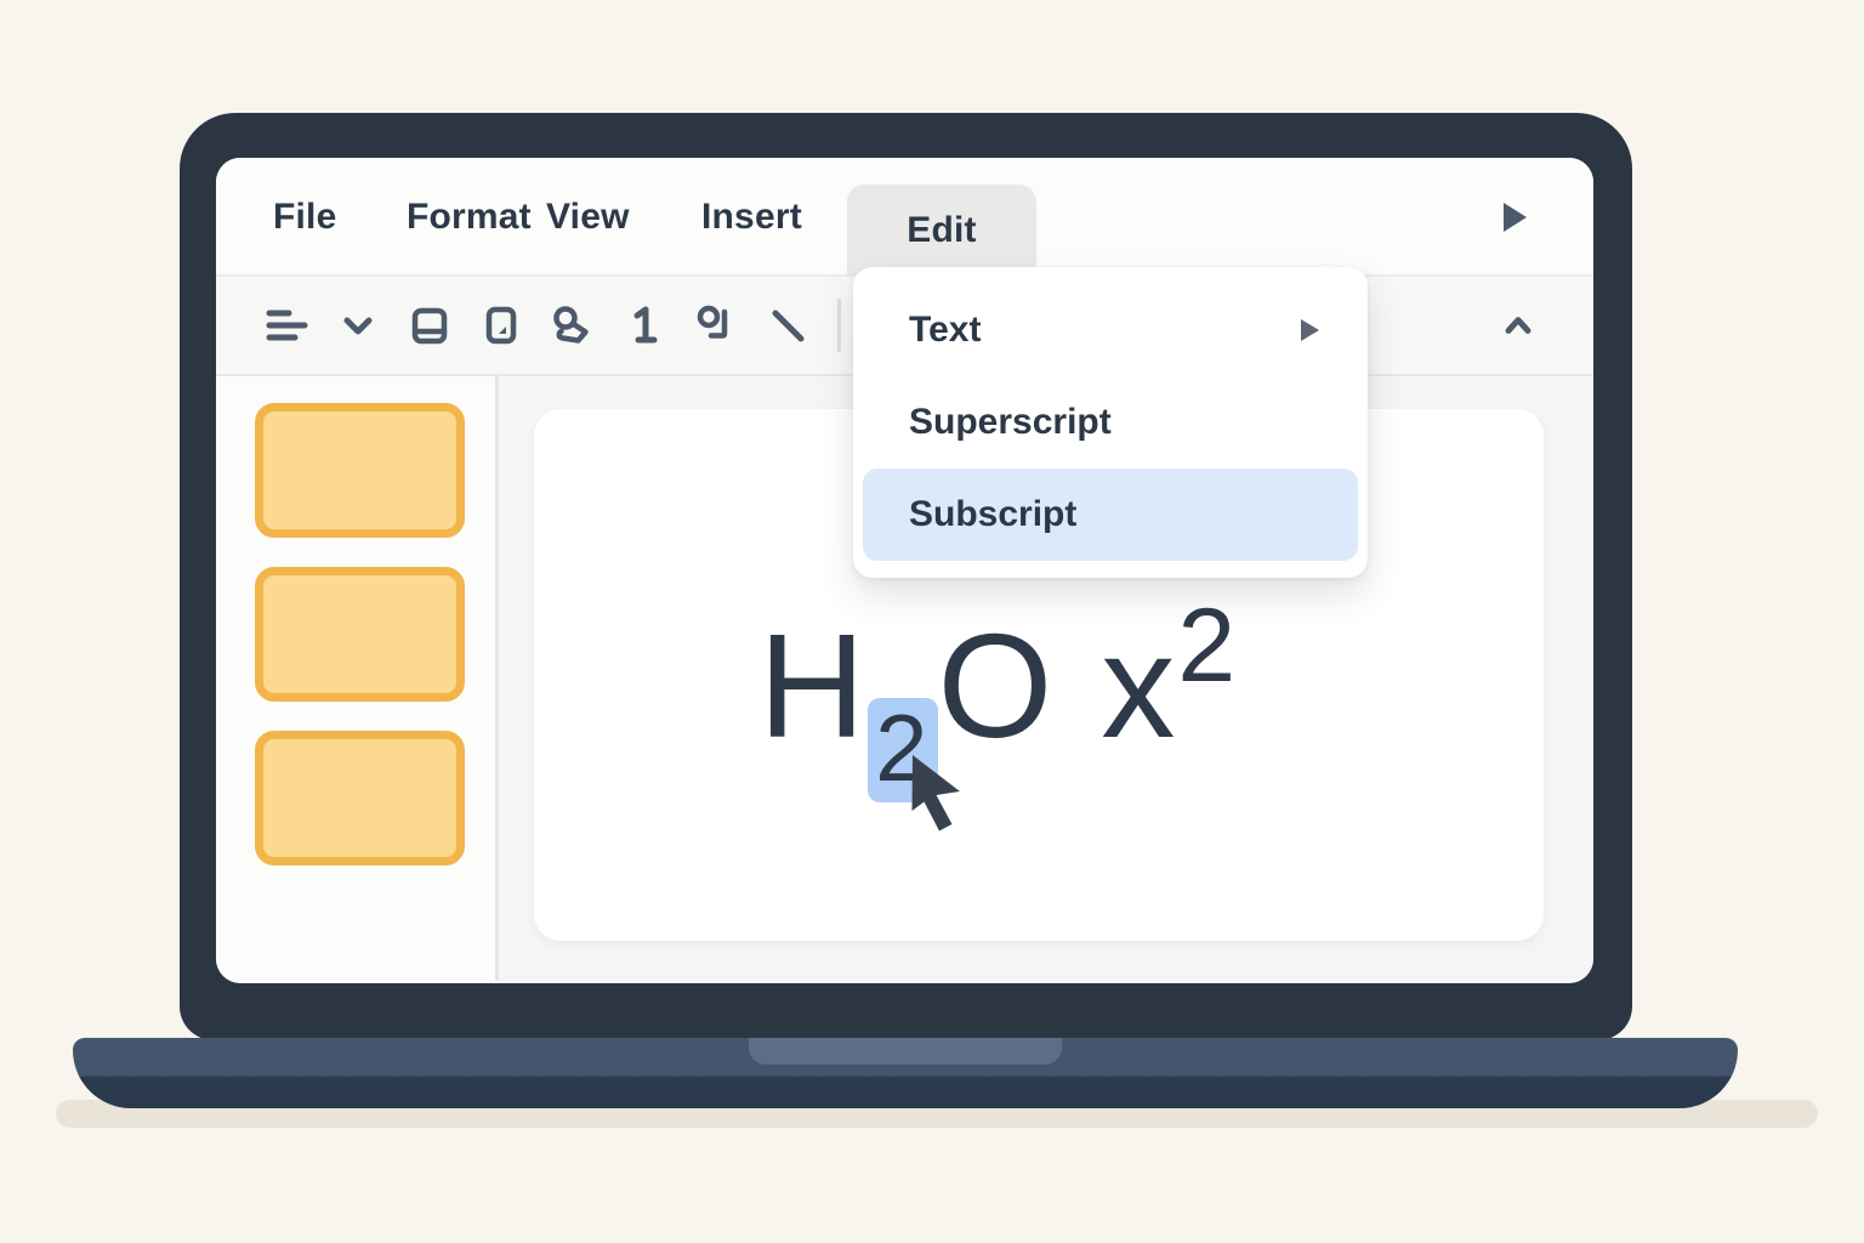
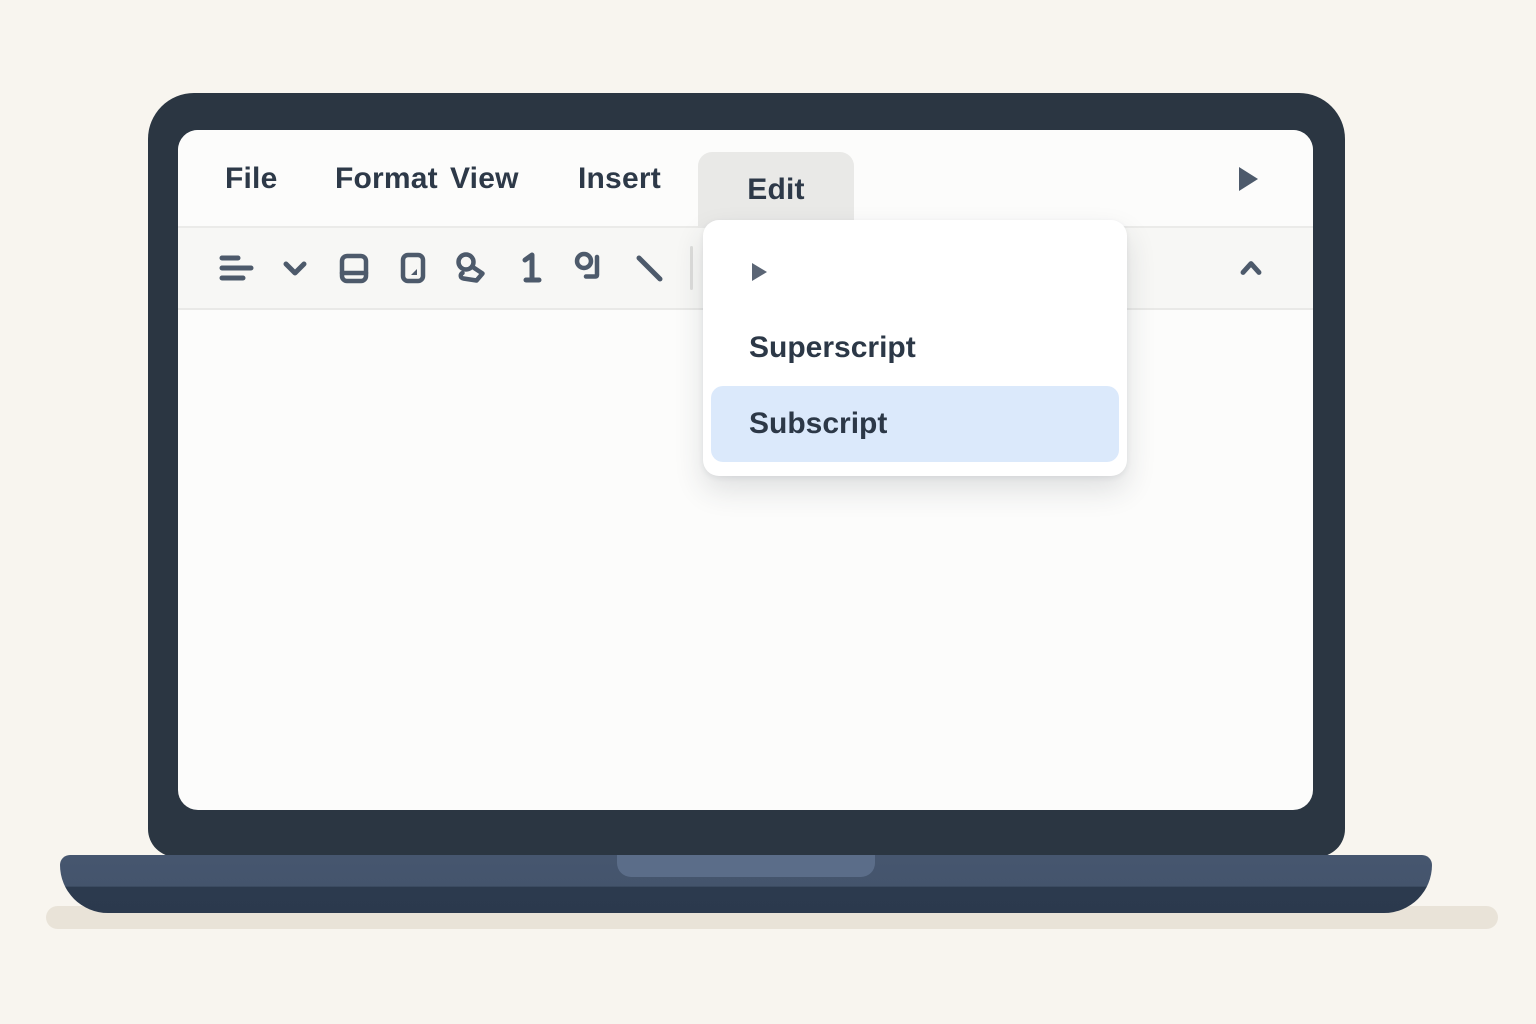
  File
  Format
  View
  Insert
  Edit
- H2O x2
- Text
  Superscript
  Subscript
